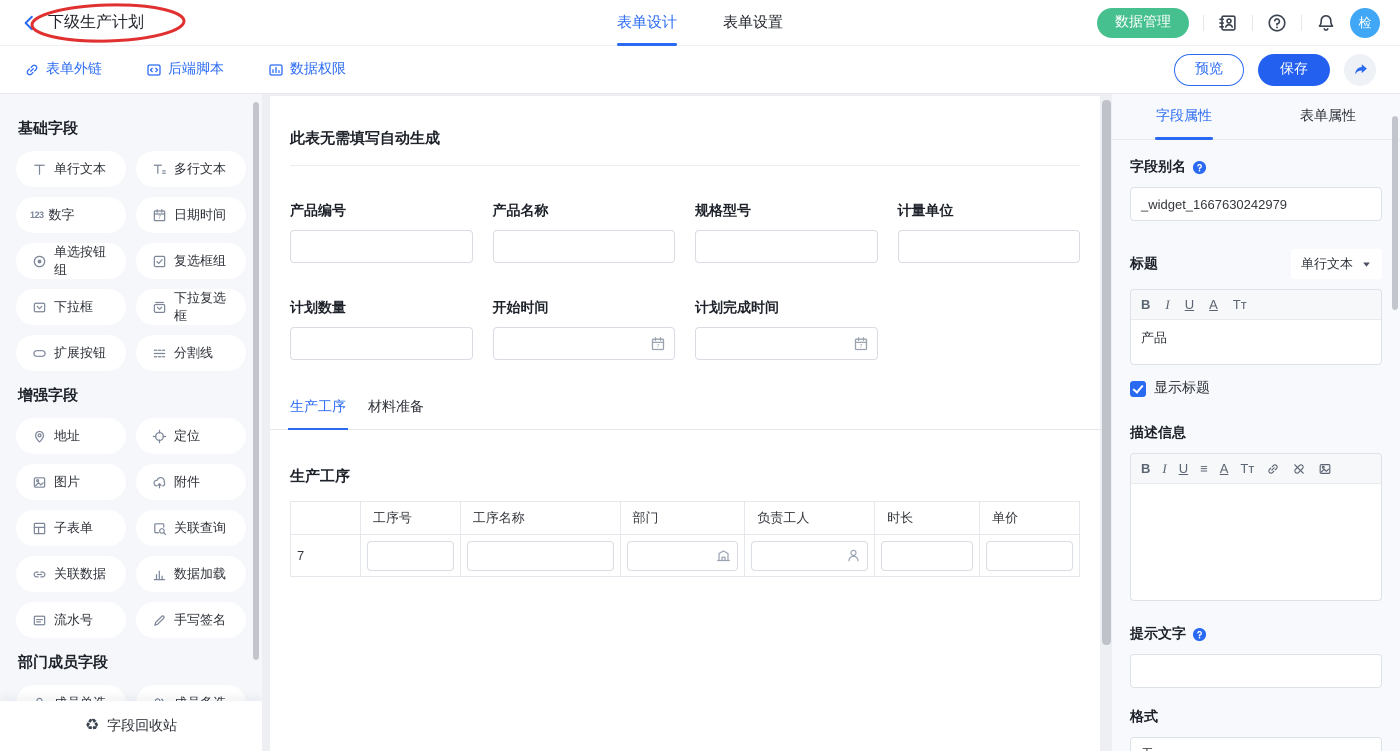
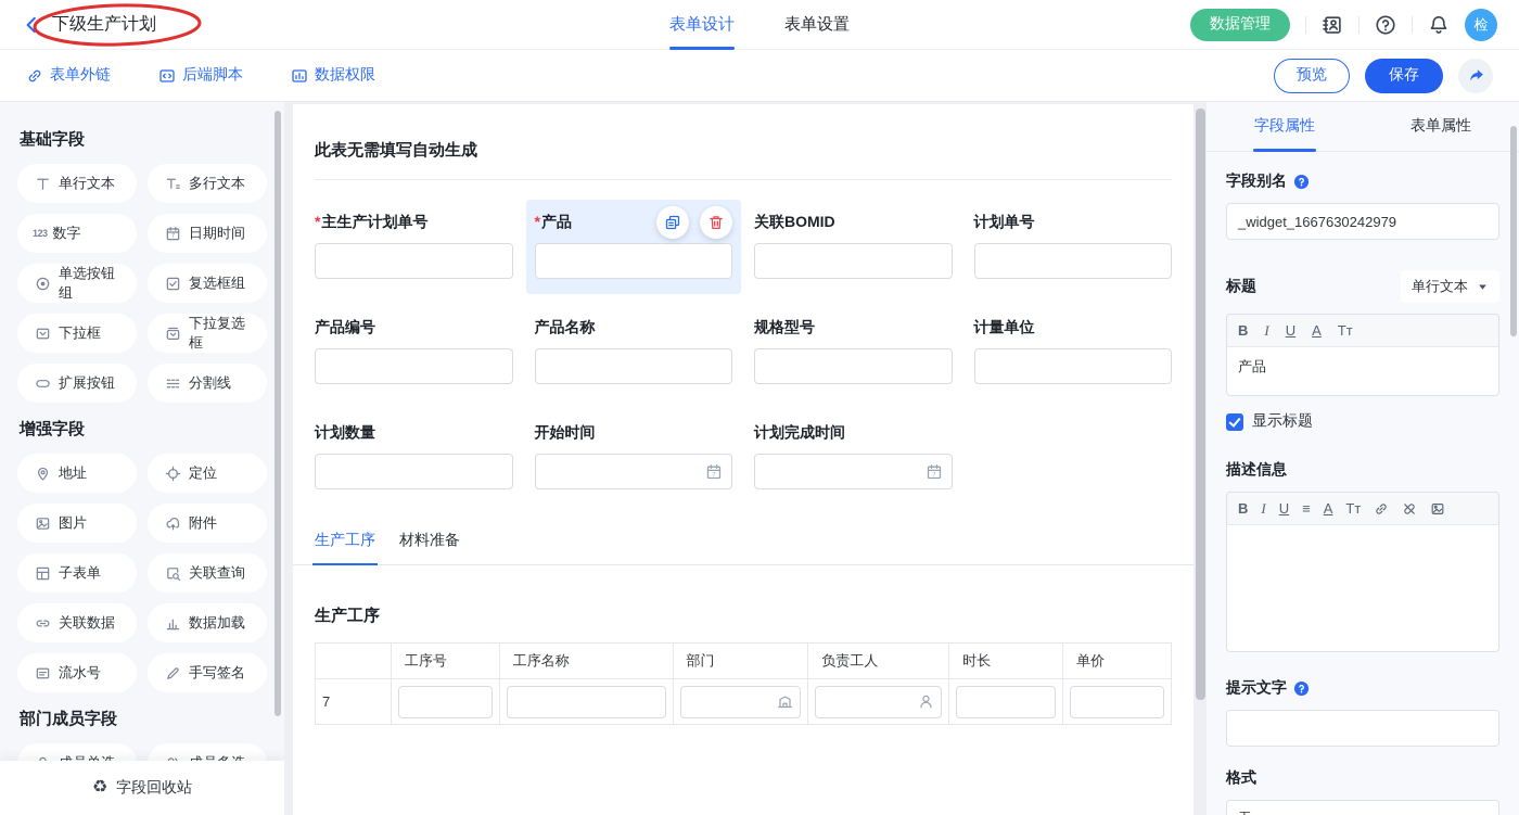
  下级生产计划
  表单设计
  表单设置
  数据管理
  检
  表单外链
  后端脚本
  数据权限
  预览
  保存
  基础字段
  单行文本
  多行文本
  123
  数字
  日期时间
  单选按钮组
  复选框组
  下拉框
  下拉复选框
  扩展按钮
  分割线
  增强字段
  地址
  定位
  图片
  附件
  子表单
  关联查询
  关联数据
  数据加载
  流水号
  手写签名
  部门成员字段
  ♻
  字段回收站
  此表无需填写自动生成
+ *主生产计划单号
+ *产品
+ 关联BOMID
+ 计划单号
  产品编号
  产品名称
  规格型号
  计量单位
  计划数量
  开始时间
  计划完成时间
  生产工序
  材料准备
  生产工序
  	工序号	工序名称	部门	负责工人	时长	单价
  7
  字段属性
  表单属性
  字段别名
  _widget_1667630242979
  标题
  单行文本
  B
  I
  U
  A
  Tᴛ
  产品
  显示标题
  描述信息
  B
  I
  U
  ≡
  A
  Tᴛ
  提示文字
  格式
